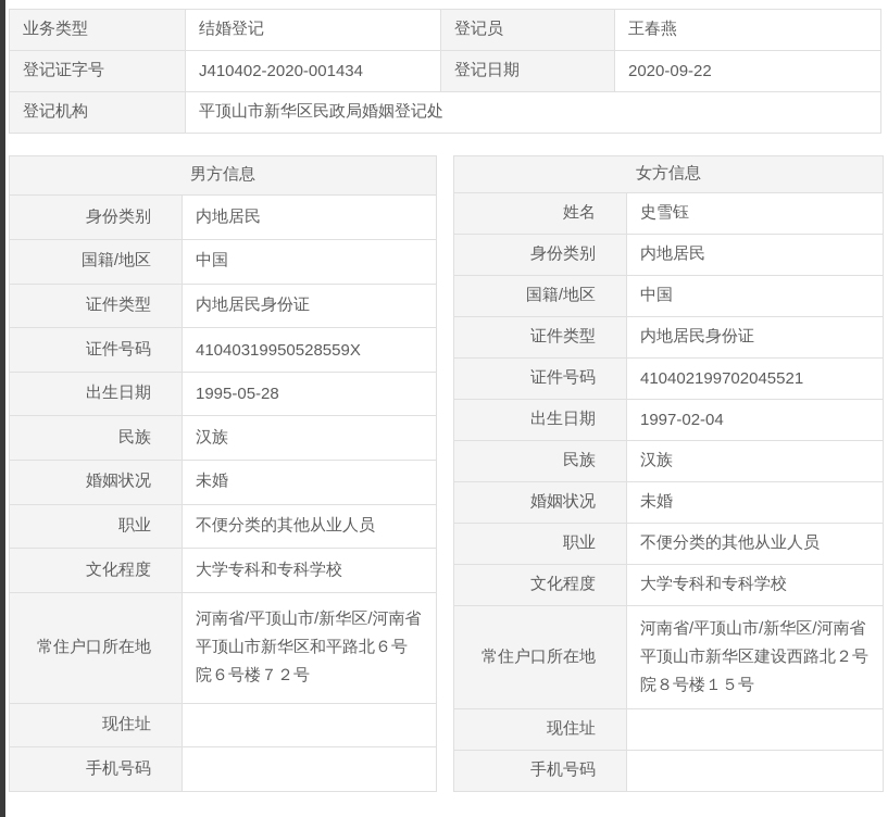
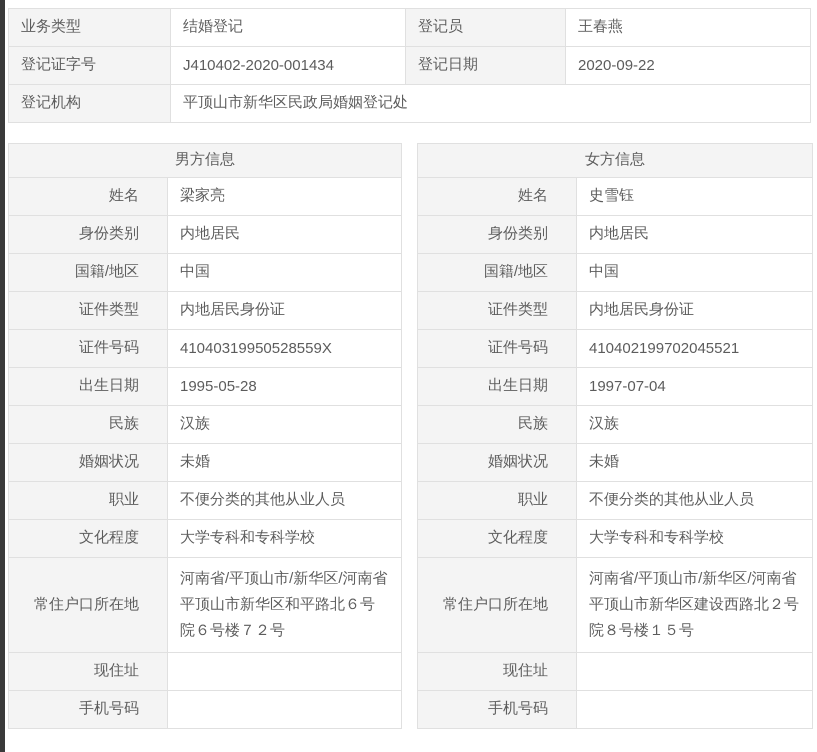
  业务类型	结婚登记	登记员	王春燕
  登记证字号	J410402-2020-001434	登记日期	2020-09-22
  登记机构	平顶山市新华区民政局婚姻登记处
  男方信息
+ 姓名	梁家亮
  身份类别	内地居民
  国籍/地区	中国
  证件类型	内地居民身份证
  证件号码	41040319950528559X
  出生日期	1995-05-28
  民族	汉族
  婚姻状况	未婚
  职业	不便分类的其他从业人员
  文化程度	大学专科和专科学校
  常住户口所在地	河南省/平顶山市/新华区/河南省平顶山市新华区和平路北６号院６号楼７２号
  现住址
  手机号码
  女方信息
  姓名	史雪钰
  身份类别	内地居民
  国籍/地区	中国
  证件类型	内地居民身份证
  证件号码	410402199702045521
- 出生日期	1997-02-04
+ 出生日期	1997-07-04
  民族	汉族
  婚姻状况	未婚
  职业	不便分类的其他从业人员
  文化程度	大学专科和专科学校
  常住户口所在地	河南省/平顶山市/新华区/河南省平顶山市新华区建设西路北２号院８号楼１５号
  现住址
  手机号码
